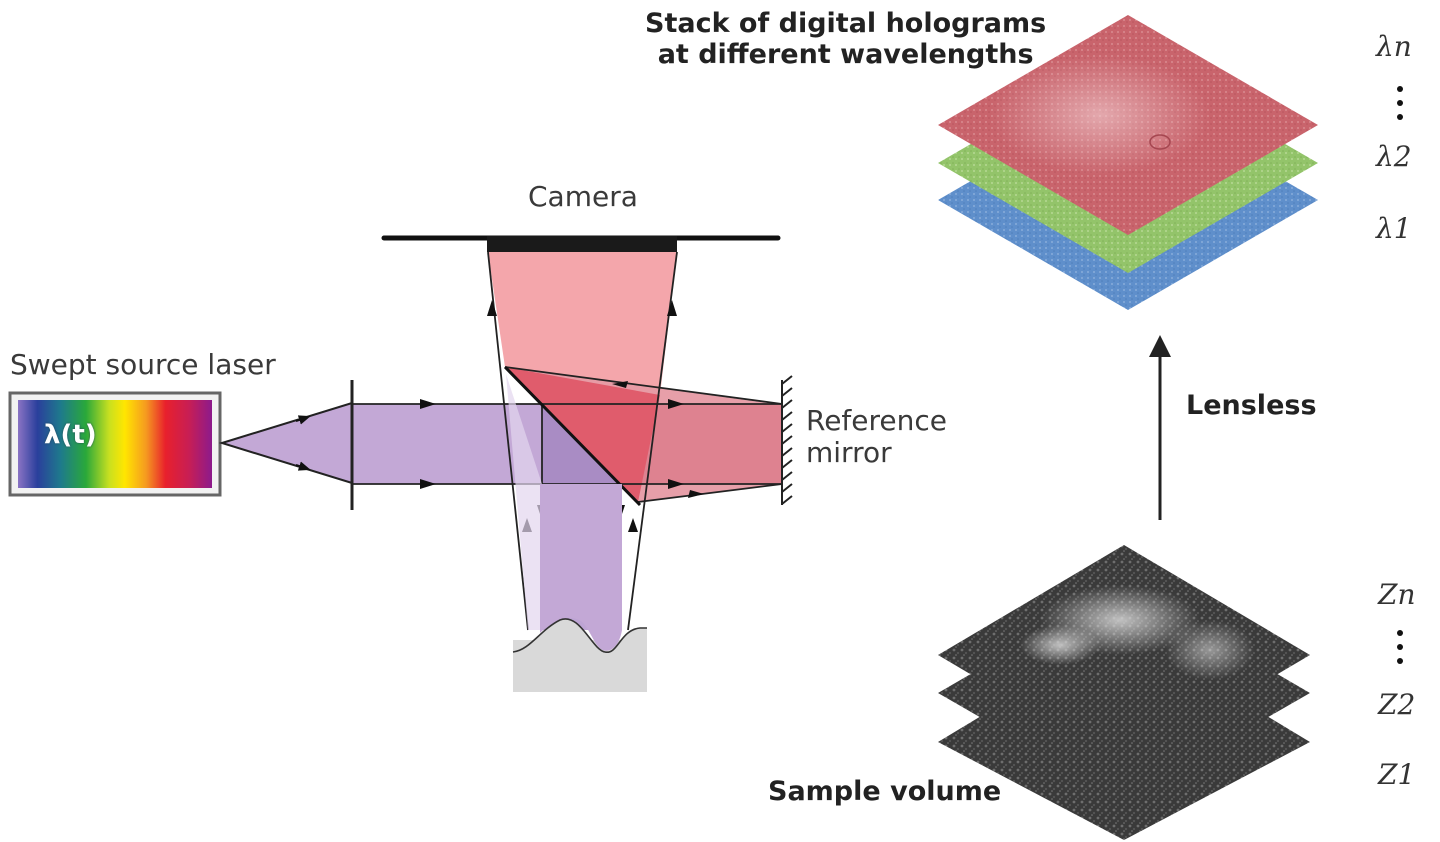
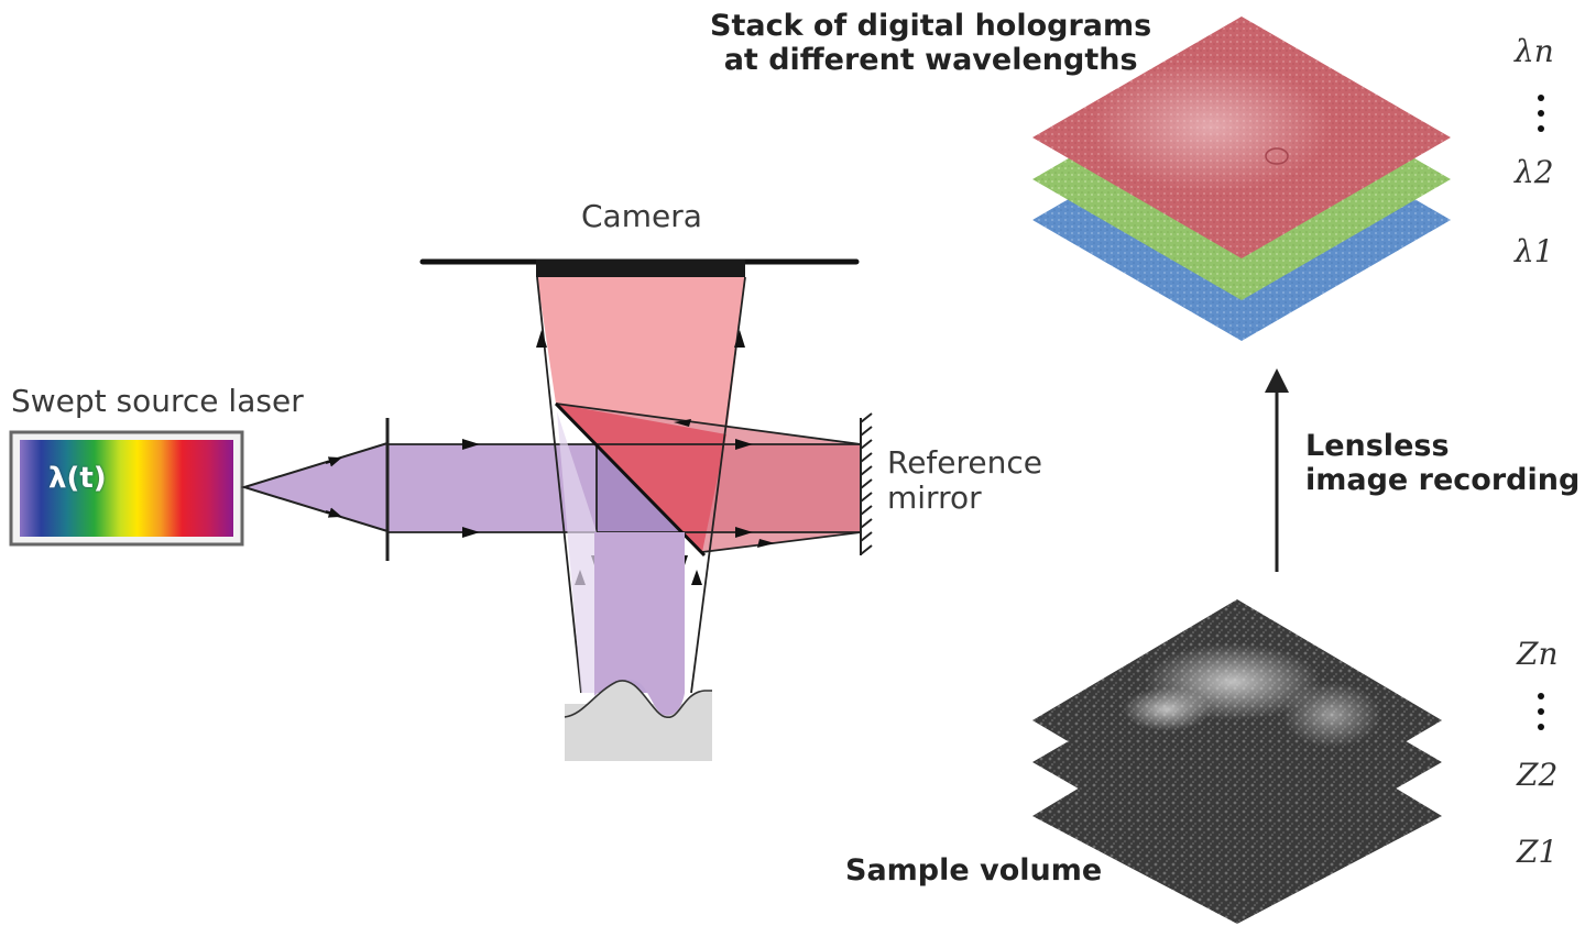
  Swept source laser
  λ(t)
  Camera
  Reference
  mirror
  Stack of digital holograms
  at different wavelengths
  Lensless
+ image recording
  Sample volume
  λn
  λ2
  λ1
  Zn
  Z2
  Z1
